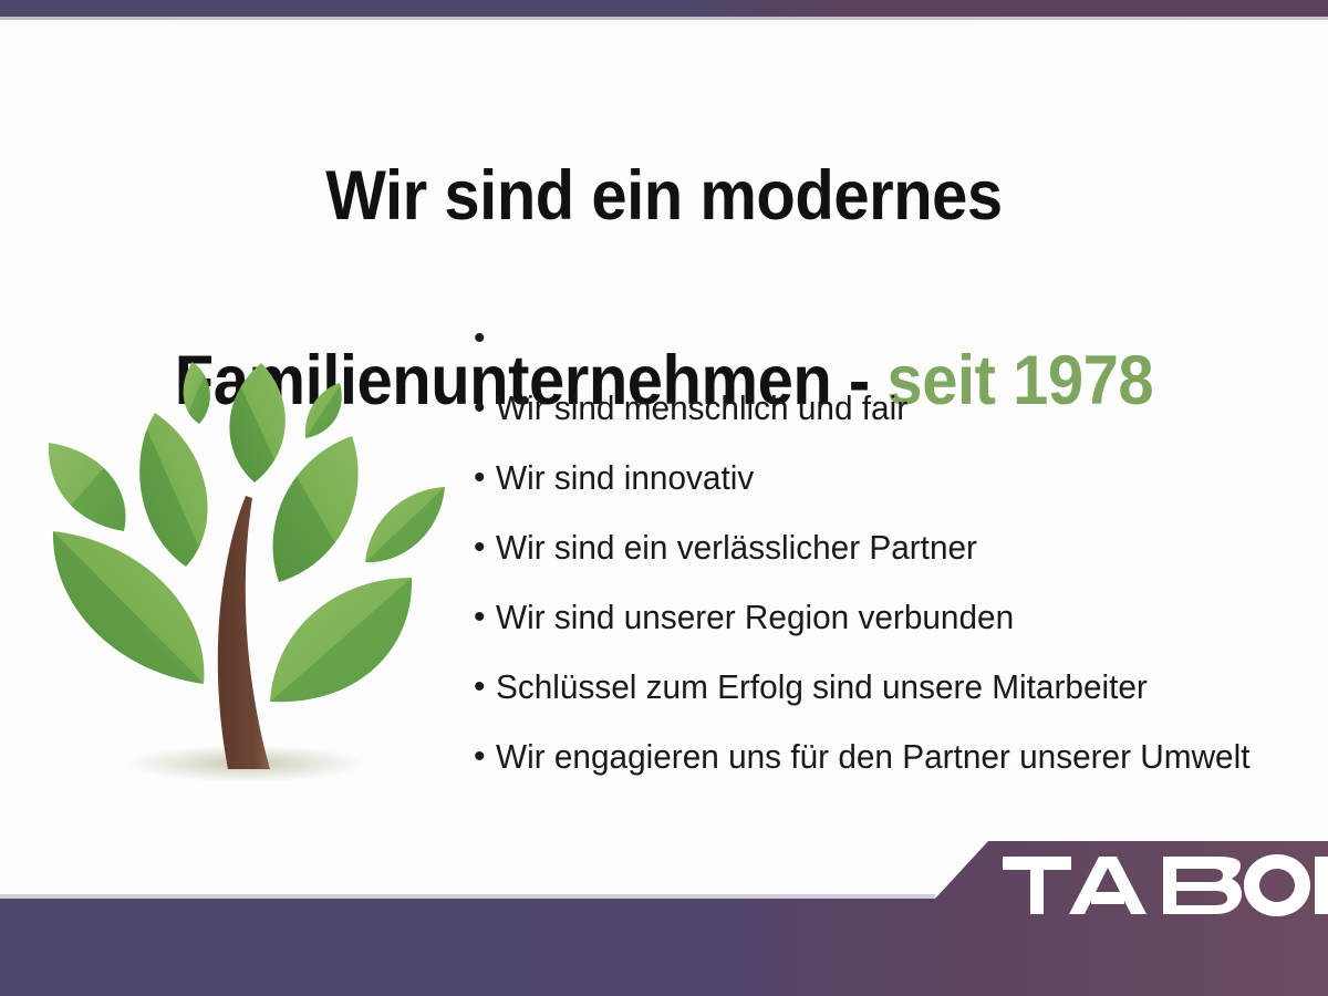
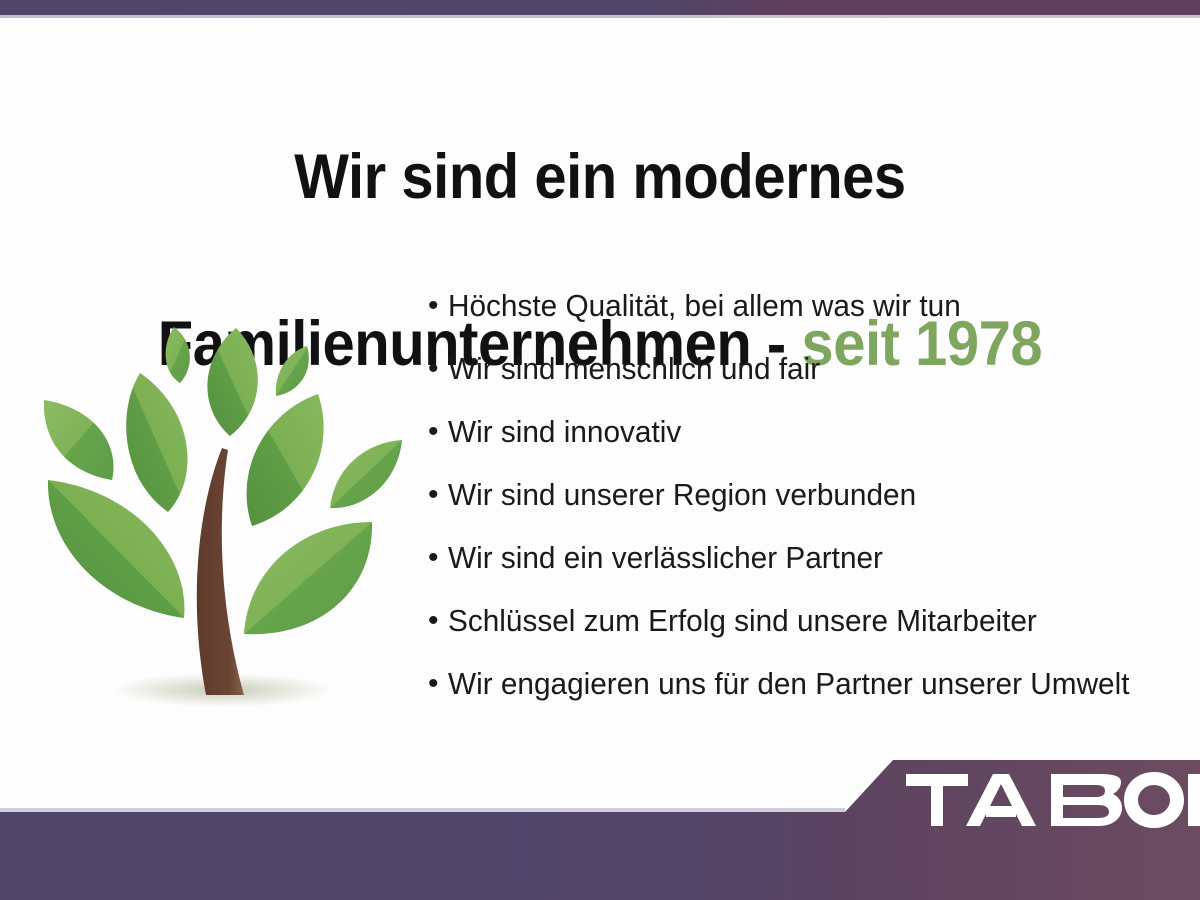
  Wir sind ein modernes
  amilienunternehmen - seit 1978
  •
+ Höchste Qualität, bei allem was wir tun
  •
  Wir sind menschlich und fair
  •
  Wir sind innovativ
  •
- Wir sind ein verlässlicher Partner
+ Wir sind unserer Region verbunden
  •
- Wir sind unserer Region verbunden
+ Wir sind ein verlässlicher Partner
  •
  Schlüssel zum Erfolg sind unsere Mitarbeiter
  •
  Wir engagieren uns für den Partner unserer Umwelt
